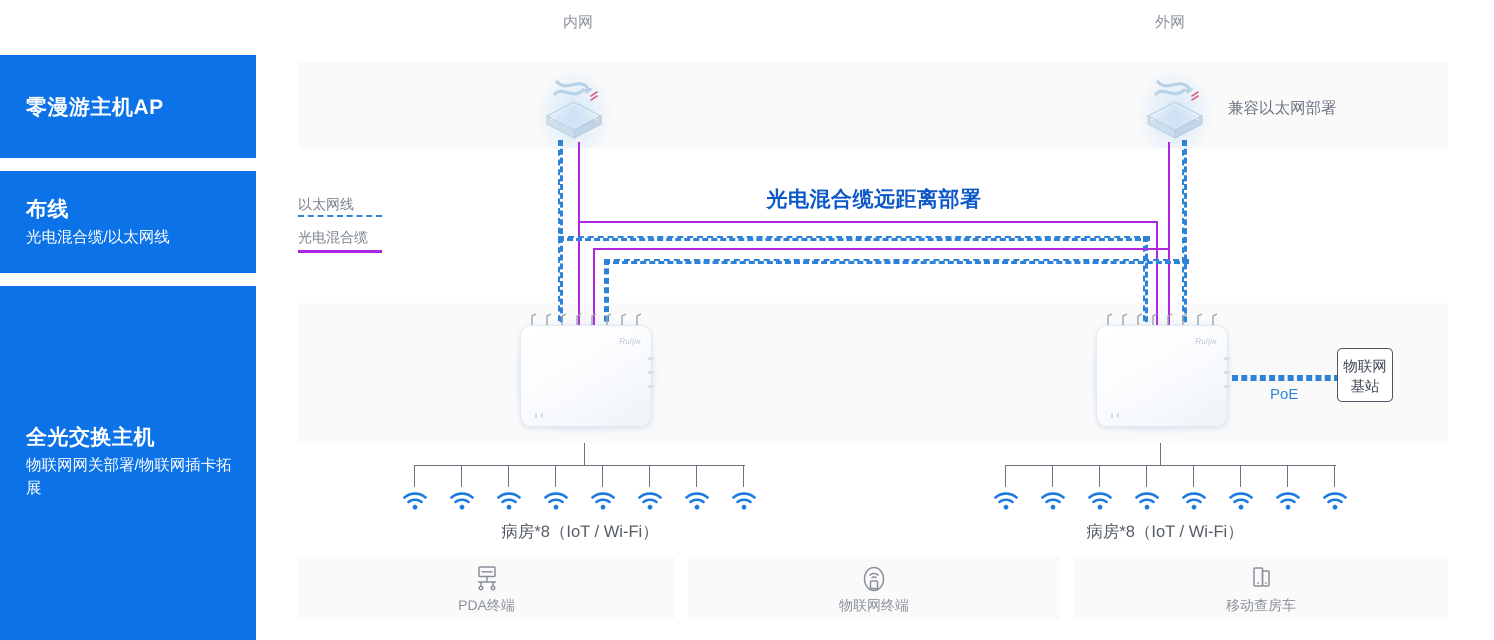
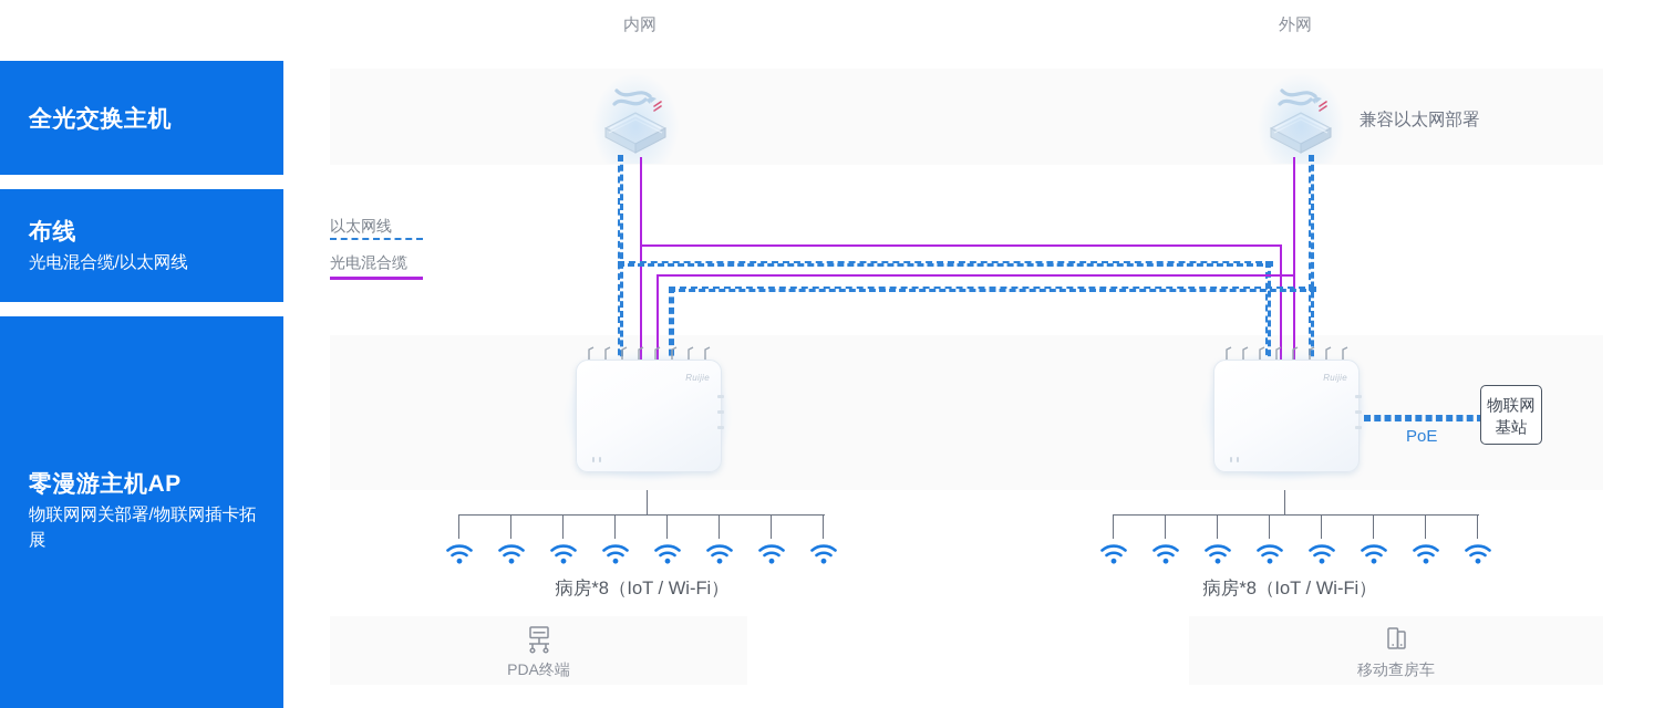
- 零漫游主机AP
+ 全光交换主机
  布线
  光电混合缆/以太网线
- 全光交换主机
+ 零漫游主机AP
  物联网网关部署/物联网插卡拓展
  内网
  外网
  兼容以太网部署
- 光电混合缆远距离部署
  以太网线
  光电混合缆
  Ruijie
  Ruijie
  PoE
  物联网
  基站
  病房*8（IoT / Wi-Fi）
  病房*8（IoT / Wi-Fi）
  PDA终端
- 物联网终端
  移动查房车
